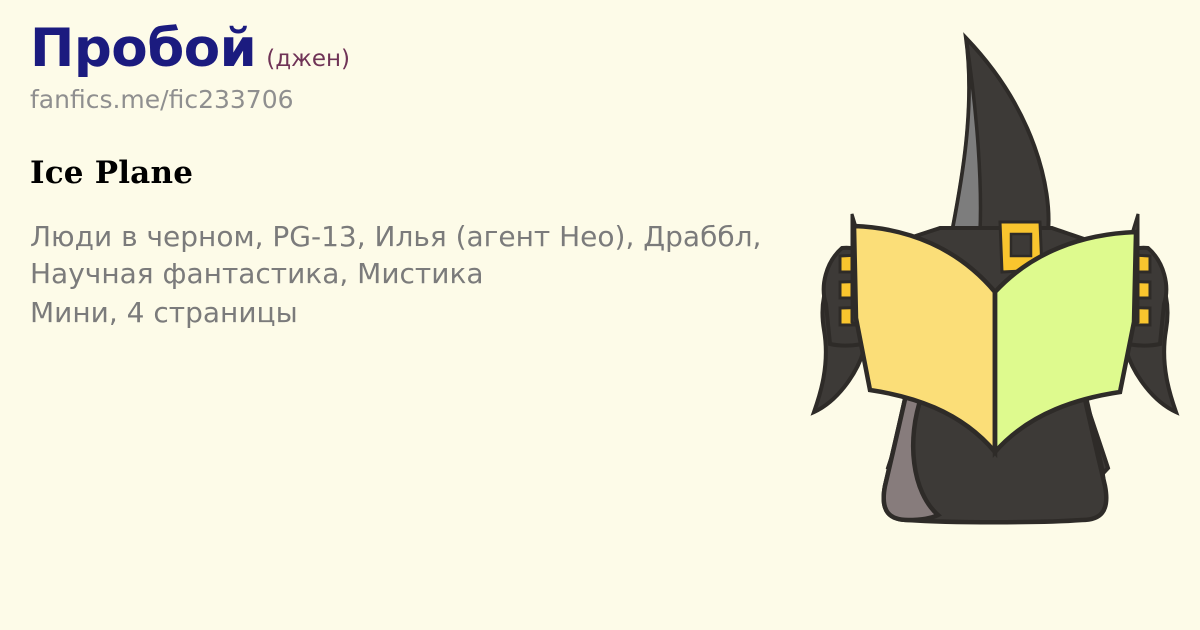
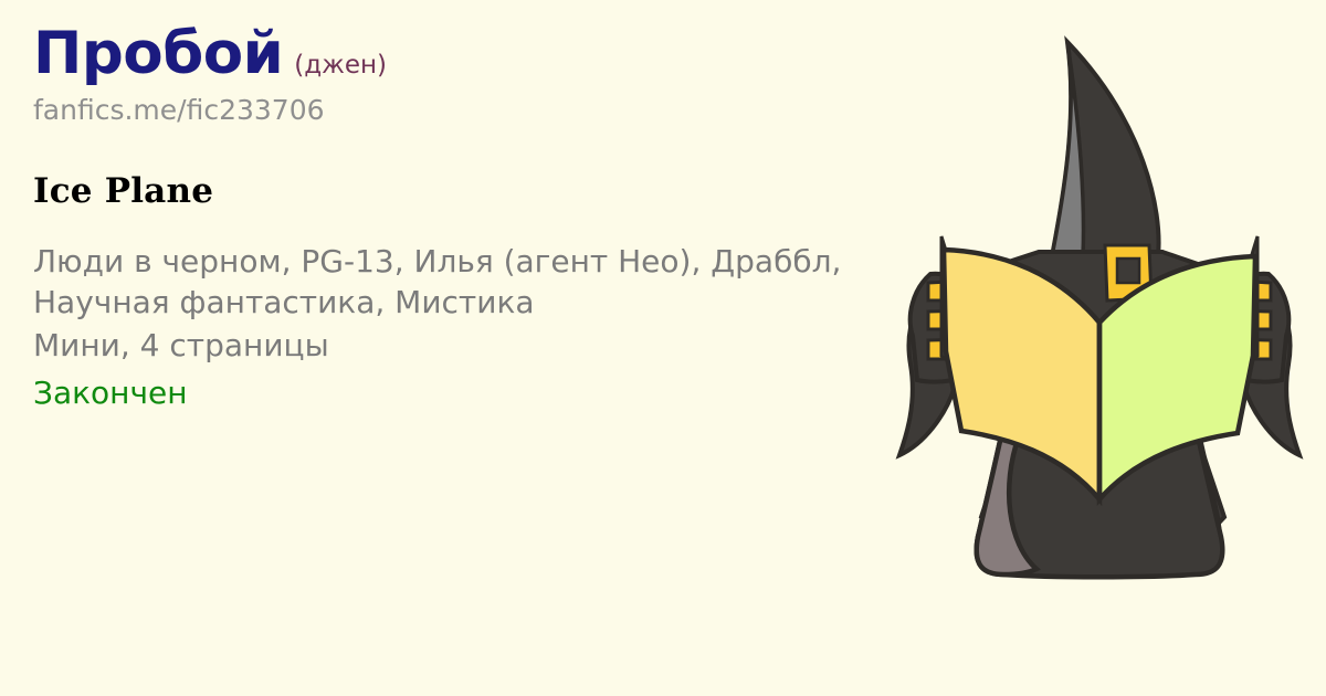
  Пробой (джен)
  fanfics.me/fic233706
  Ice Plane
  Люди в черном, PG-13, Илья (агент Нео), Драббл, Научная фантастика, Мистика
  Мини, 4 страницы
+ Закончен
